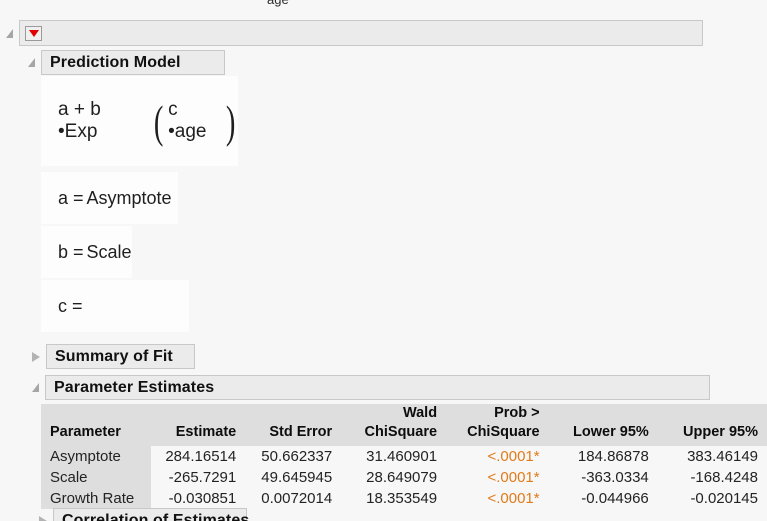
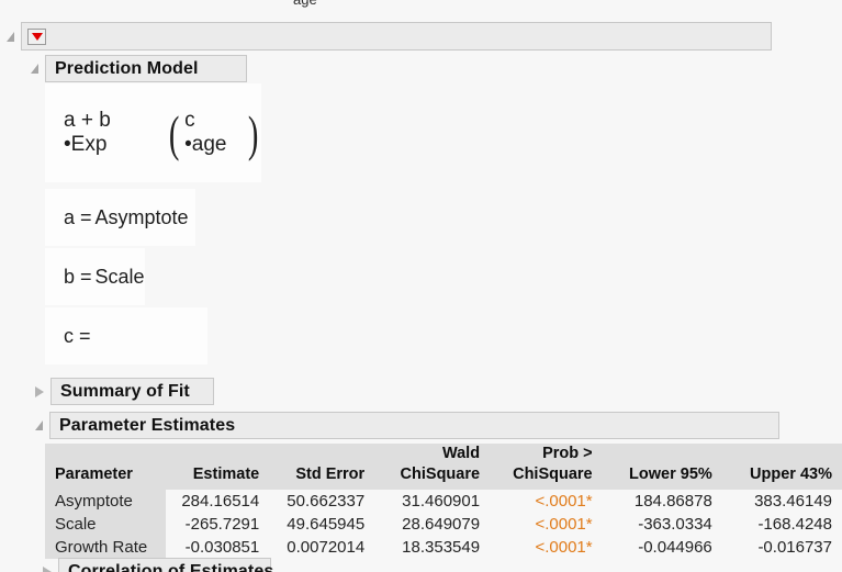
  Prediction Model
  a + b •Exp
  (
  c •age
  )
  a =
  Asymptote
  b =
  Scale
  c =
  Summary of Fit
  Parameter Estimates
- Parameter	Estimate	Std Error	Wald ChiSquare	Prob > ChiSquare	Lower 95%	Upper 95%
+ Parameter	Estimate	Std Error	Wald ChiSquare	Prob > ChiSquare	Lower 95%	Upper 43%
  Asymptote	284.16514	50.662337	31.460901	<.0001*	184.86878	383.46149
  Scale	-265.7291	49.645945	28.649079	<.0001*	-363.0334	-168.4248
- Growth Rate	-0.030851	0.0072014	18.353549	<.0001*	-0.044966	-0.020145
+ Growth Rate	-0.030851	0.0072014	18.353549	<.0001*	-0.044966	-0.016737
  Correlation of Estimates
